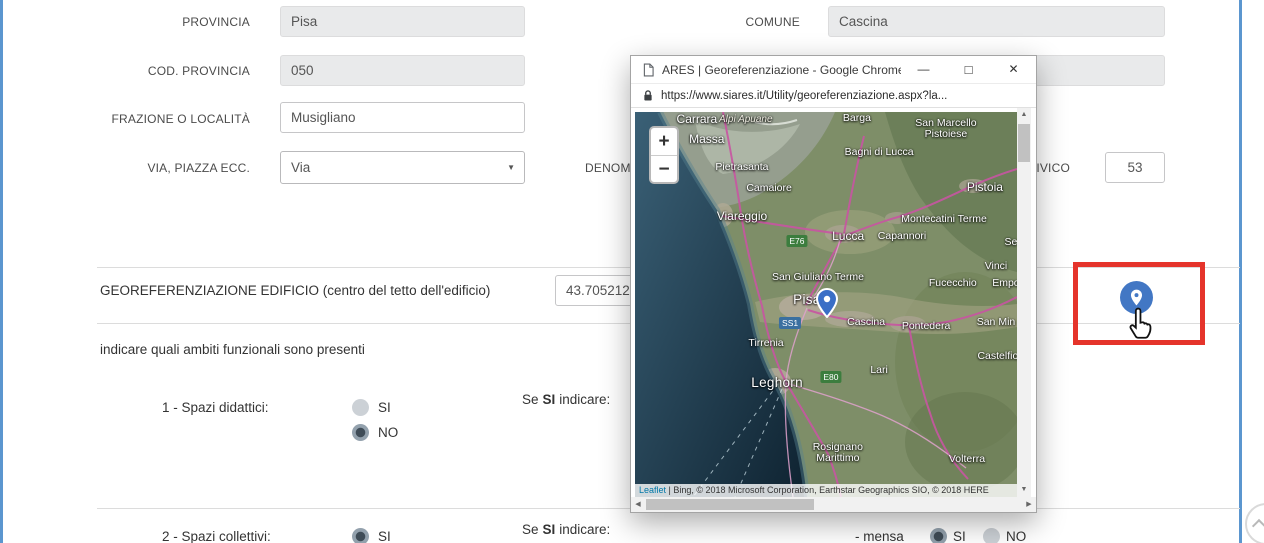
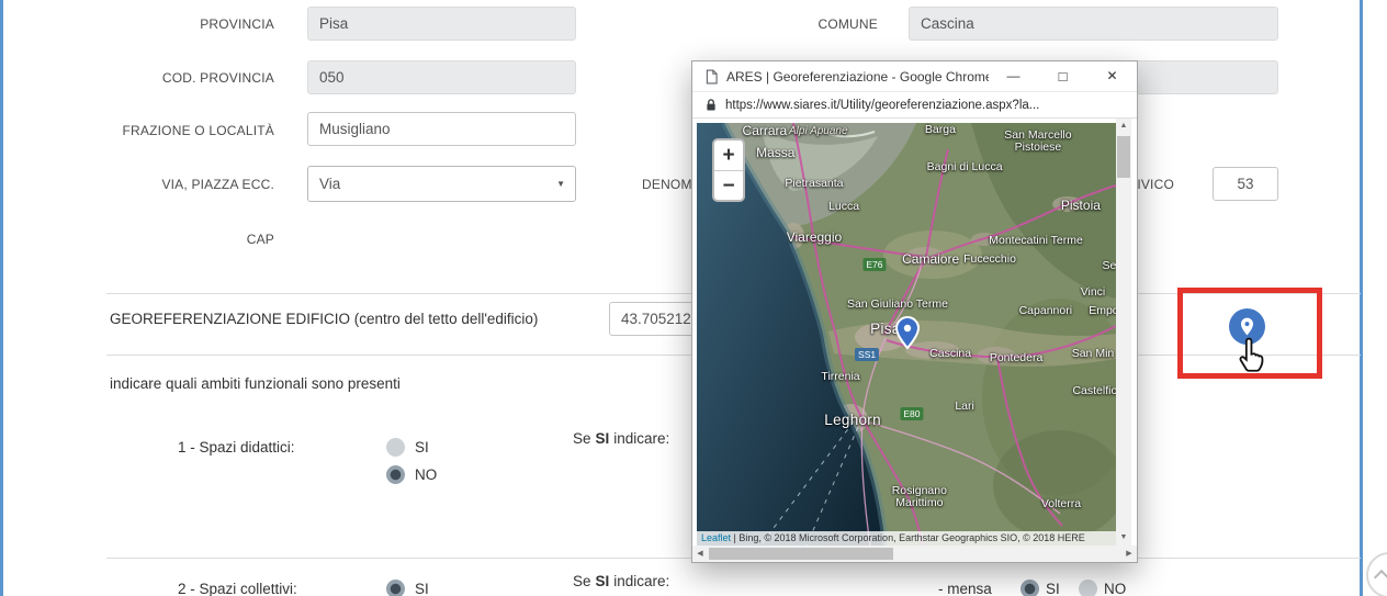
  PROVINCIA
  Pisa
  COMUNE
  Cascina
  COD. PROVINCIA
  050
  FRAZIONE O LOCALITÀ
  Musigliano
  VIA, PIAZZA ECC.
  Via
  ▼
  53
+ CAP
  GEOREFERENZIAZIONE EDIFICIO (centro del tetto dell'edificio)
  43.705212
  indicare quali ambiti funzionali sono presenti
  1 - Spazi didattici:
  SI
  NO
  Se SI indicare:
  2 - Spazi collettivi:
  SI
  Se SI indicare:
  - mensa
  SI
  NO
  ARES | Georeferenziazione - Google Chrom
  —
  □
  ✕
  https://www.siares.it/Utility/georeferenziazione.aspx?la...
  +
  −
  Leaflet | Bing, © 2018 Microsoft Corporation, Earthstar Geographics SIO, © 2018 HERE
  Carrara
  Alpi Apuane
  Barga
  San Marcello
  Pistoiese
  Massa
  Bagni di Lucca
  Pietrasanta
- Camaiore
+ Lucca
  Pistoia
  Viareggio
  Montecatini Terme
- Lucca
+ Camaiore
- Capannori
+ Fucecchio
  Se
  Vinci
  San Giuliano Terme
- Fucecchio
+ Capannori
  Empo
  Pis
  Cascina
  Pontedera
  San Min
  Tirrenia
  Castelfio
  Lari
  Leghorn
  Rosignano
  Marittimo
  Volterra
  E76
  SS1
  E80
